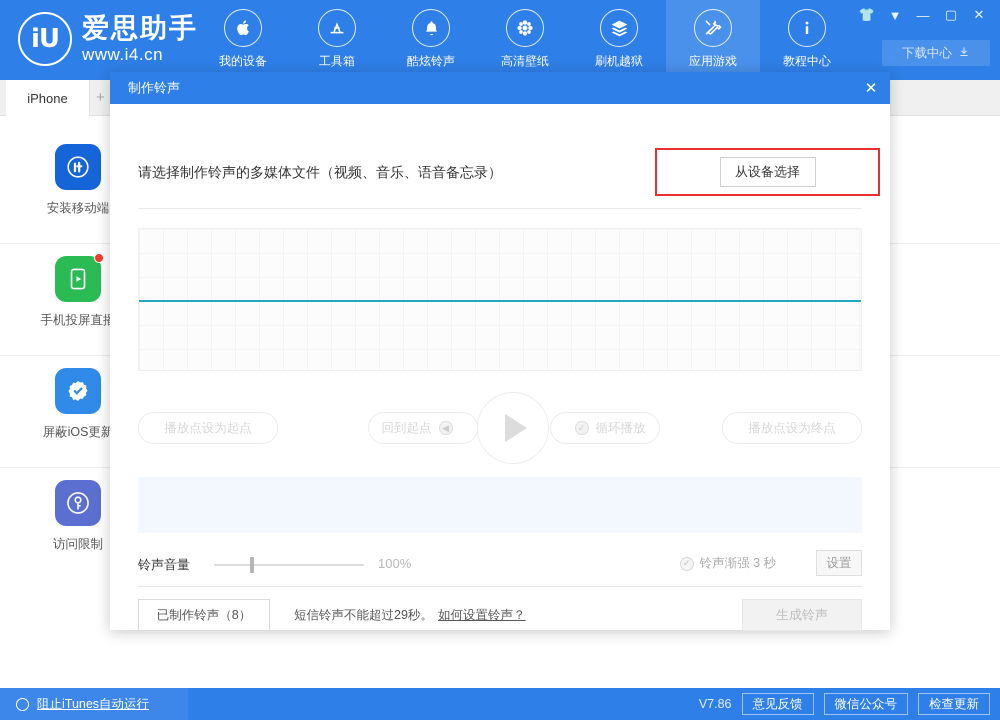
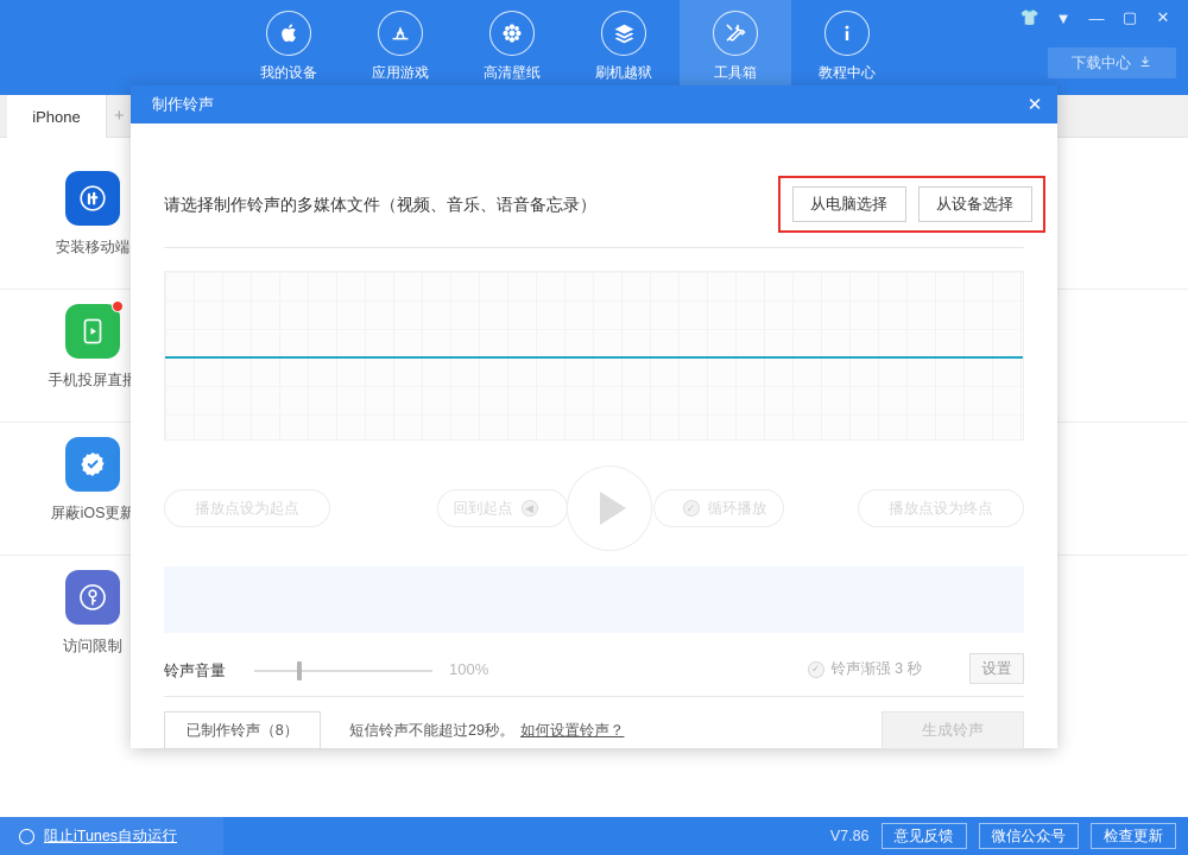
- iU
- 爱思助手
- www.i4.cn
  我的设备
- 工具箱
+ 应用游戏
- 酷炫铃声
  高清壁纸
  刷机越狱
- 应用游戏
+ 工具箱
  教程中心
  👕
  ▼
  —
  ▢
  ✕
  下载中心
  iPhone
  +
  安装移动端
  手机投屏直
  屏蔽iOS更新
  访问限制
  制作铃声
  ✕
  请选择制作铃声的多媒体文件（视频、音乐、语音备忘录）
+ 从电脑选择
  从设备选择
  播放点设为起点
  回到起点
  ◀
  ✓
  循环播放
  播放点设为终点
  铃声音量
  100%
  ✓
  铃声渐强 3 秒
  设置
  已制作铃声（8）
  短信铃声不能超过29秒。
  如何设置铃声？
  生成铃声
  阻止iTunes自动运行
  V7.86
  意见反馈
  微信公众号
  检查更新
